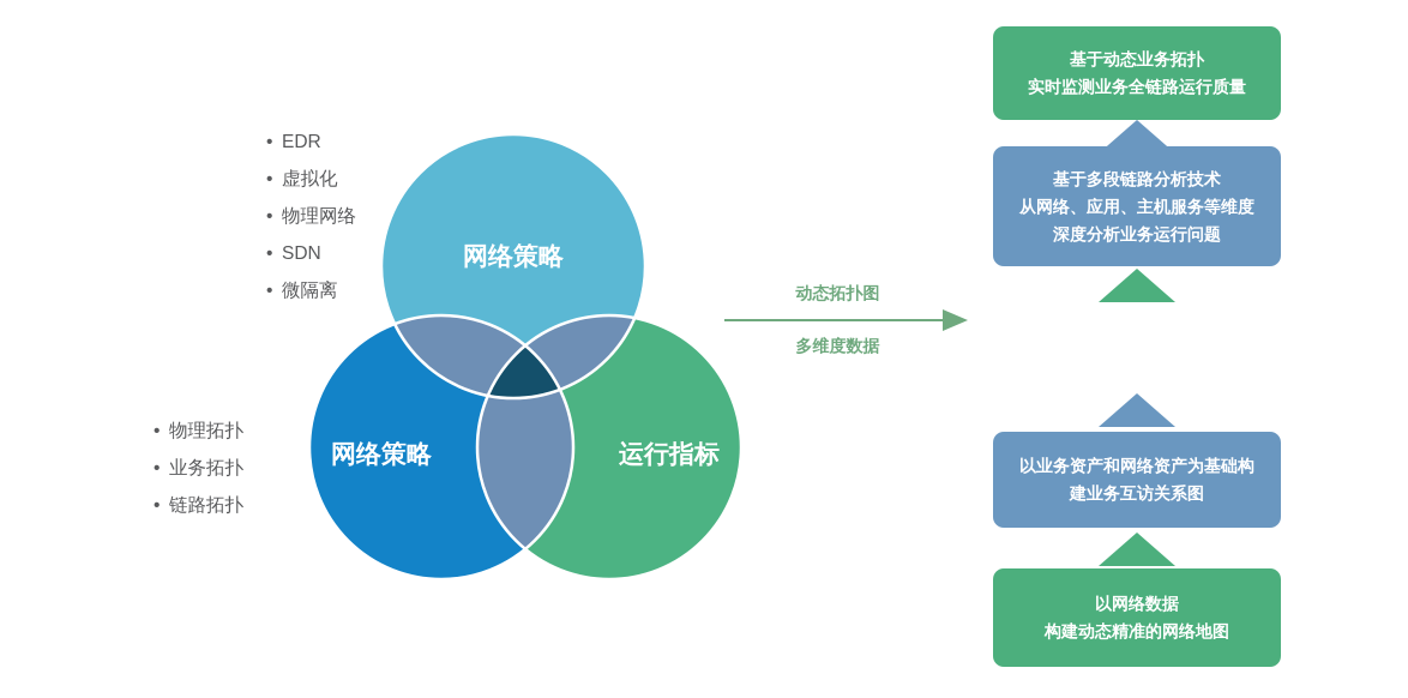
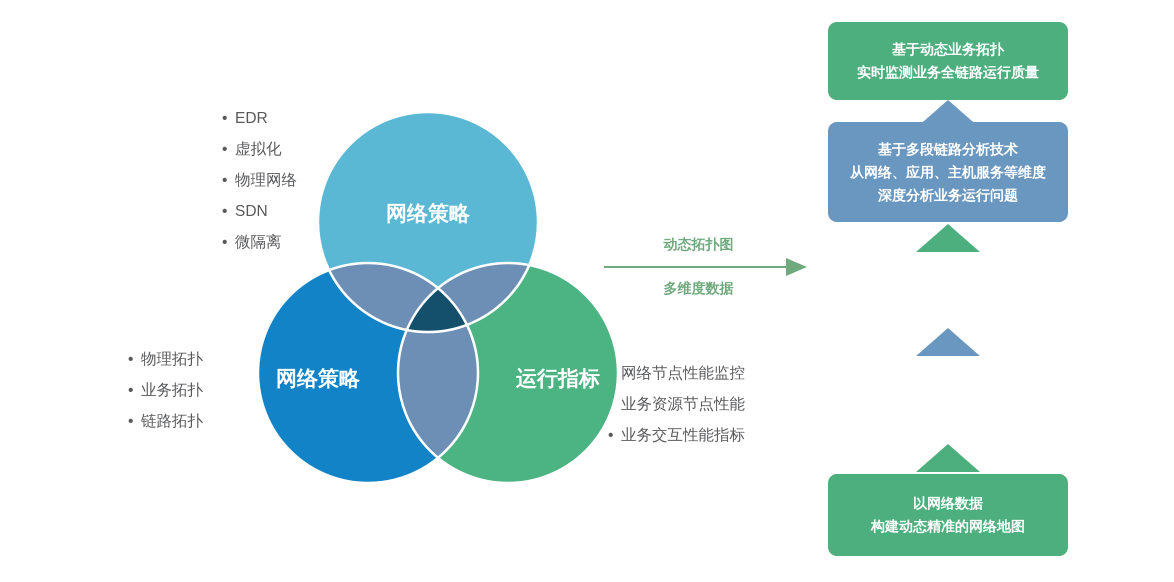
  EDR
  虚拟化
  物理网络
  SDN
  微隔离
  物理拓扑
  业务拓扑
  链路拓扑
+ 网络节点性能监控
+ 业务资源节点性能
+ 业务交互性能指标
  网络策略
  网络策略
  运行指标
  动态拓扑图
  多维度数据
  基于动态业务拓扑
  实时监测业务全链路运行质量
  基于多段链路分析技术
  从网络、应用、主机服务等维度
  深度分析业务运行问题
- 以业务资产和网络资产为基础构
- 建业务互访关系图
  以网络数据
  构建动态精准的网络地图
